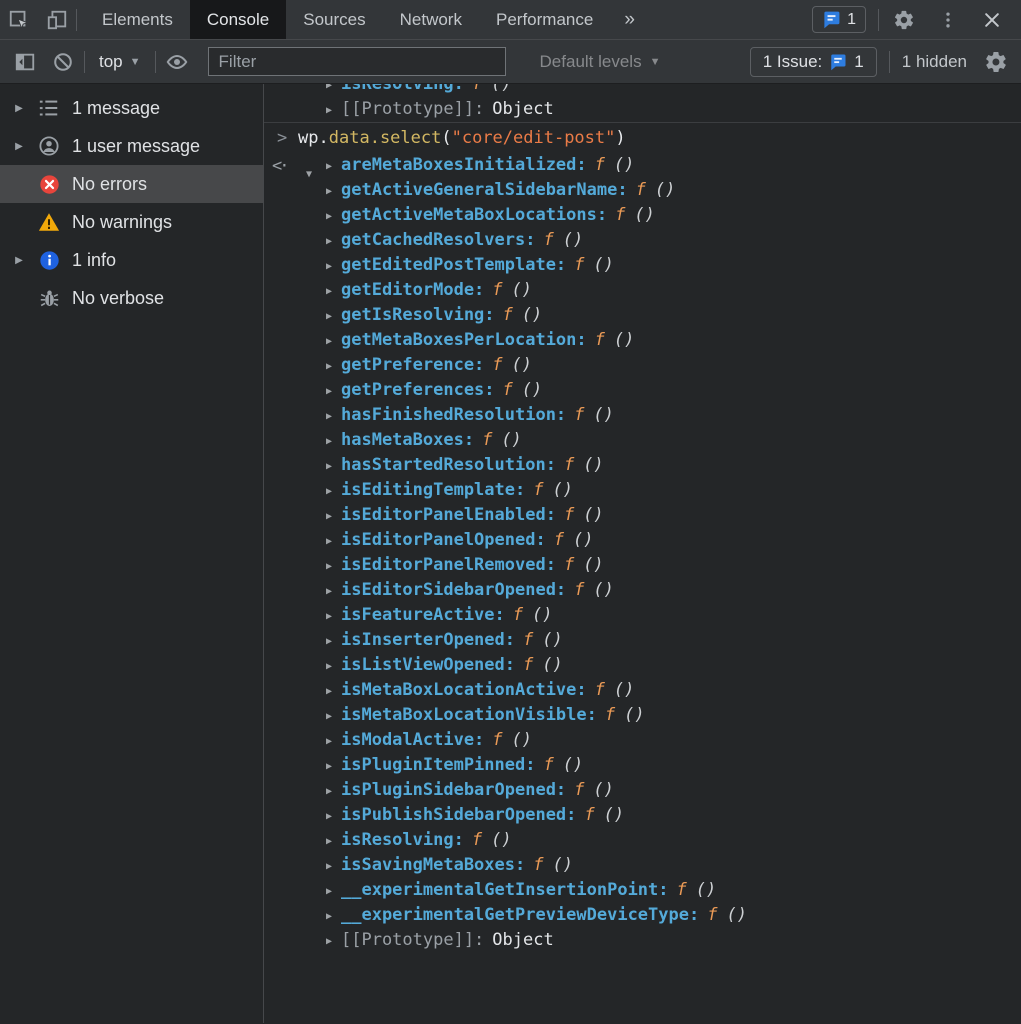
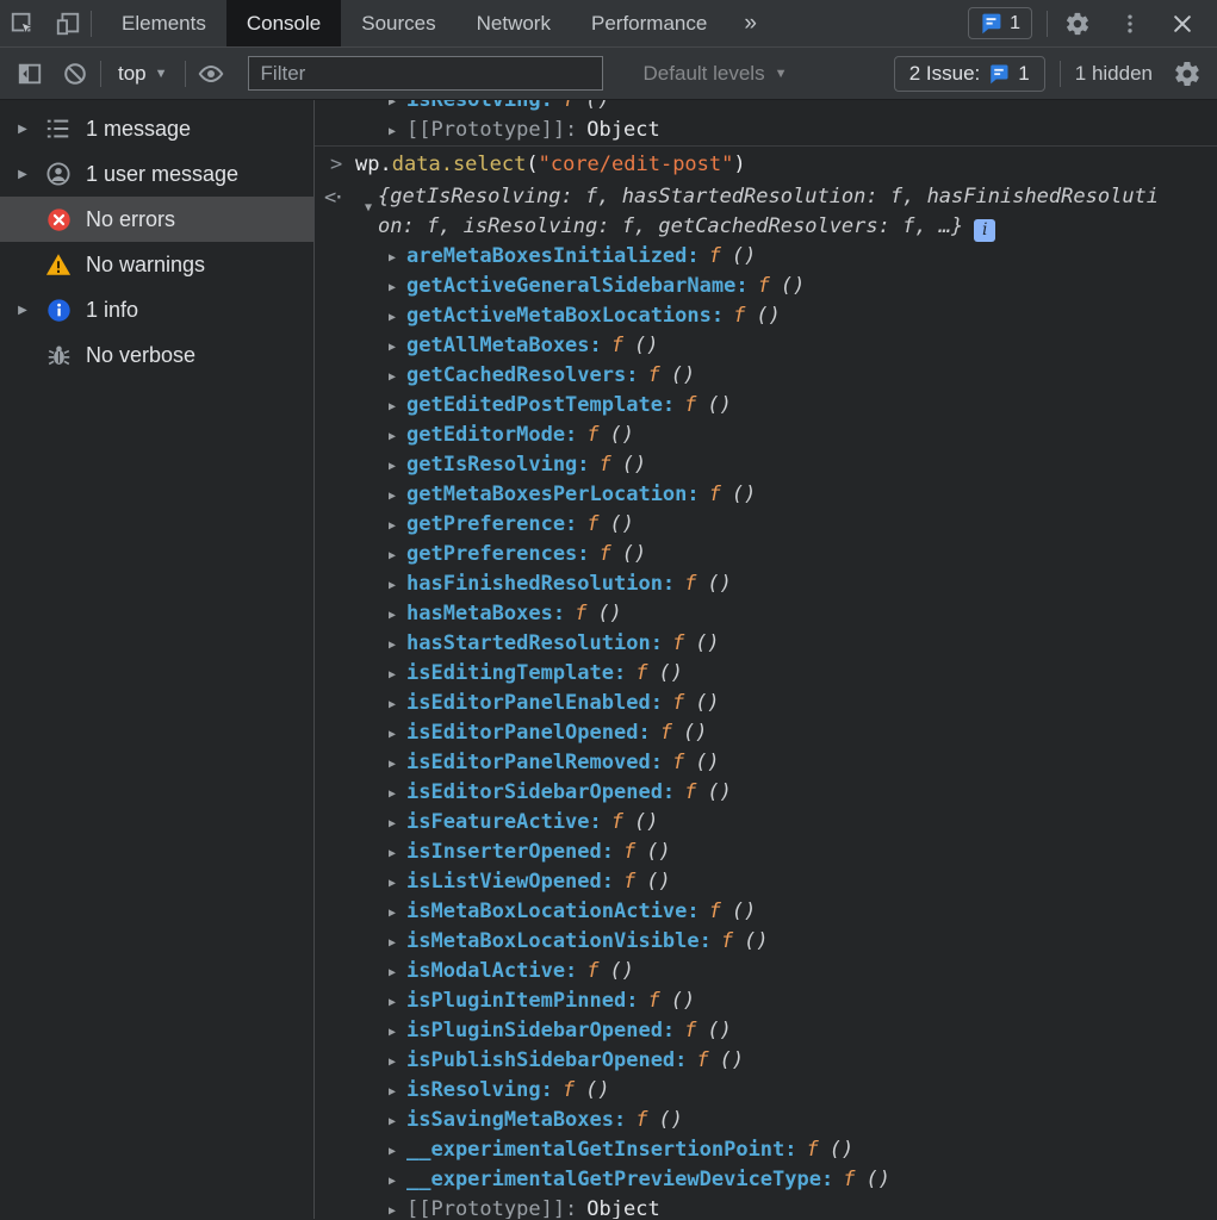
  Elements
  Console
  Sources
  Network
  Performance
  »
  1
  top
  ▼
  Filter
  Default levels
  ▼
- 1 Issue:
+ 2 Issue:
  1
  1 hidden
  ▶
  1 message
  ▶
  1 user message
  No errors
  No warnings
  ▶
  1 info
  No verbose
  ▶ isResolving: f ()
  ▶ [[Prototype]]: Object
  >
  wp.data.select("core/edit-post")
  <·
  ▼
+ {getIsResolving: f, hasStartedResolution: f, hasFinishedResoluti
+ on: f, isResolving: f, getCachedResolvers: f, …} i
  ▶ areMetaBoxesInitialized: f ()
  ▶ getActiveGeneralSidebarName: f ()
  ▶ getActiveMetaBoxLocations: f ()
+ ▶ getAllMetaBoxes: f ()
  ▶ getCachedResolvers: f ()
  ▶ getEditedPostTemplate: f ()
  ▶ getEditorMode: f ()
  ▶ getIsResolving: f ()
  ▶ getMetaBoxesPerLocation: f ()
  ▶ getPreference: f ()
  ▶ getPreferences: f ()
  ▶ hasFinishedResolution: f ()
  ▶ hasMetaBoxes: f ()
  ▶ hasStartedResolution: f ()
  ▶ isEditingTemplate: f ()
  ▶ isEditorPanelEnabled: f ()
  ▶ isEditorPanelOpened: f ()
  ▶ isEditorPanelRemoved: f ()
  ▶ isEditorSidebarOpened: f ()
  ▶ isFeatureActive: f ()
  ▶ isInserterOpened: f ()
  ▶ isListViewOpened: f ()
  ▶ isMetaBoxLocationActive: f ()
  ▶ isMetaBoxLocationVisible: f ()
  ▶ isModalActive: f ()
  ▶ isPluginItemPinned: f ()
  ▶ isPluginSidebarOpened: f ()
  ▶ isPublishSidebarOpened: f ()
  ▶ isResolving: f ()
  ▶ isSavingMetaBoxes: f ()
  ▶ __experimentalGetInsertionPoint: f ()
  ▶ __experimentalGetPreviewDeviceType: f ()
  ▶ [[Prototype]]: Object
